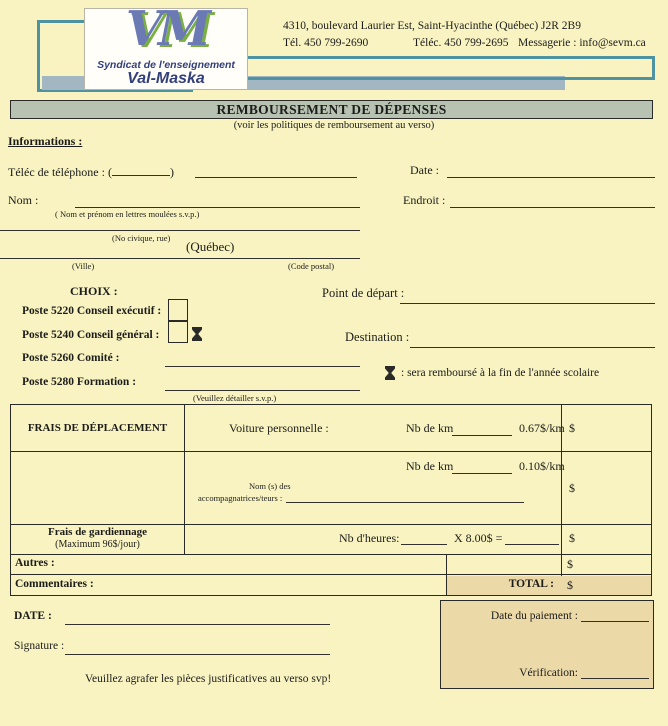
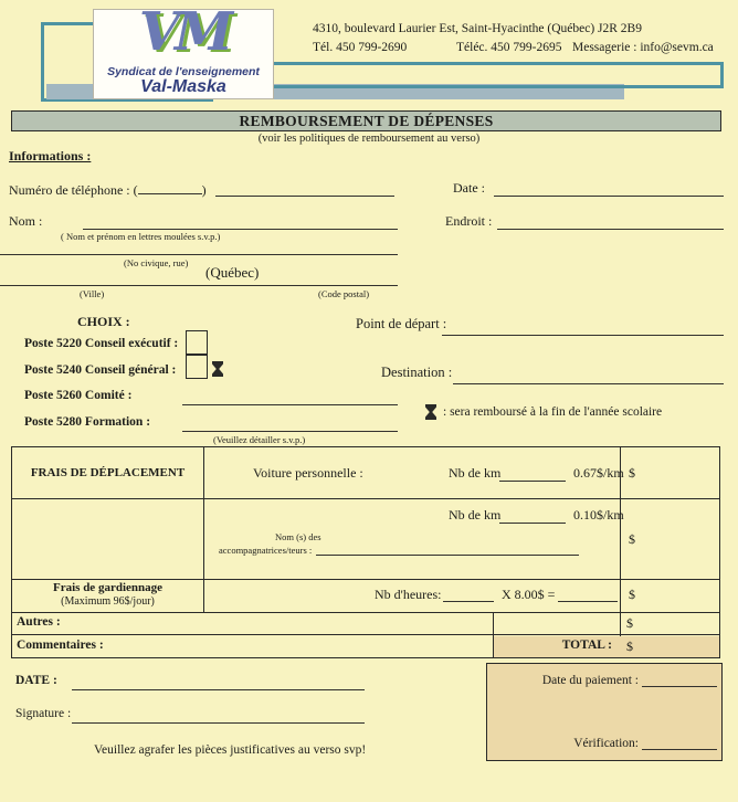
  VM
  Syndicat de l'enseignement
  Val-Maska
  4310, boulevard Laurier Est, Saint-Hyacinthe (Québec) J2R 2B9
  Tél. 450 799-2690
  Téléc. 450 799-2695
  Messagerie : info@sevm.ca
  REMBOURSEMENT DE DÉPENSES
  (voir les politiques de remboursement au verso)
  Informations :
- Téléc de téléphone : ( )
+ Numéro de téléphone : ( )
  Date :
  Nom :
  ( Nom et prénom en lettres moulées s.v.p.)
  Endroit :
  (No civique, rue)
  (Québec)
  (Ville)
  (Code postal)
  CHOIX :
  Point de départ :
  Poste 5220 Conseil exécutif :
  Poste 5240 Conseil général :
  Destination :
  Poste 5260 Comité :
  Poste 5280 Formation :
  (Veuillez détailler s.v.p.)
  : sera remboursé à la fin de l'année scolaire
  FRAIS DE DÉPLACEMENT
  Voiture personnelle :
  Nb de km
  0.67$/km
  $
  Nb de km
  0.10$/km
  Nom (s) des
  accompagnatrices/teurs :
  $
  Frais de gardiennage
  (Maximum 96$/jour)
  Nb d'heures:
  X 8.00$ =
  $
  Autres :
  $
  Commentaires :
  TOTAL :
  $
  DATE :
  Signature :
  Veuillez agrafer les pièces justificatives au verso svp!
  Date du paiement :
  Vérification:
